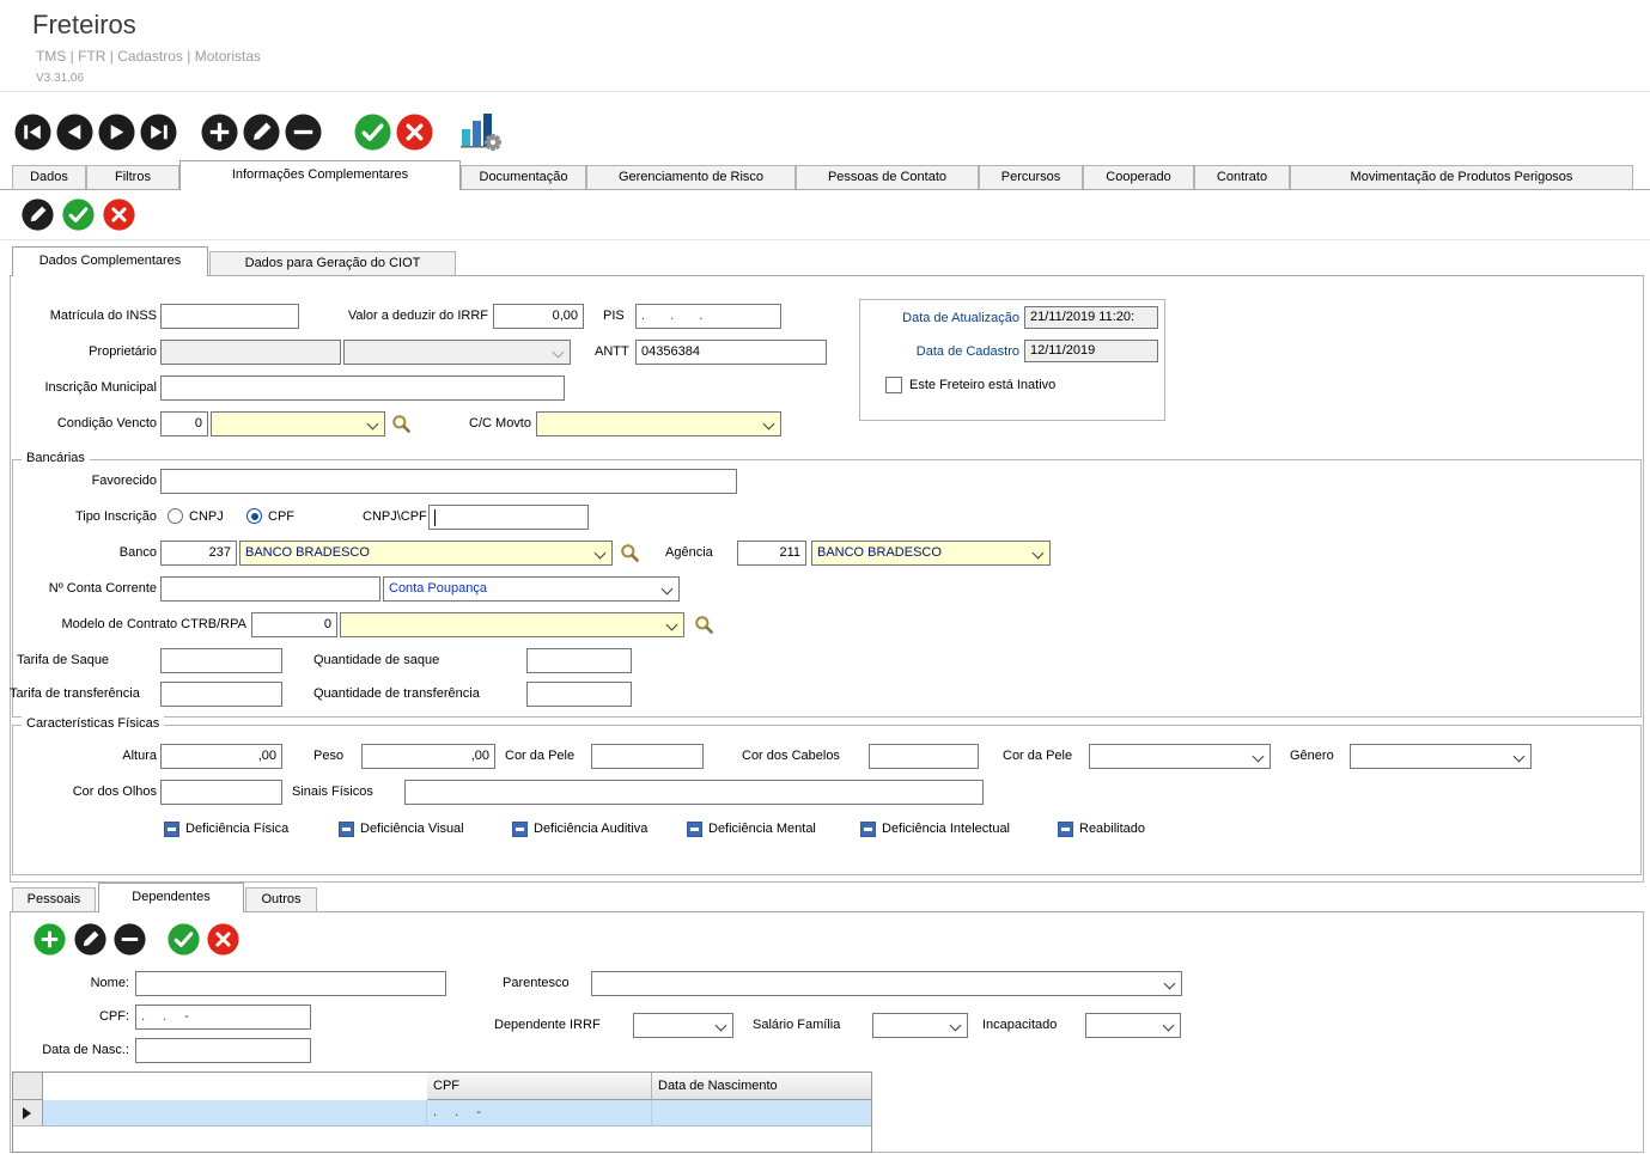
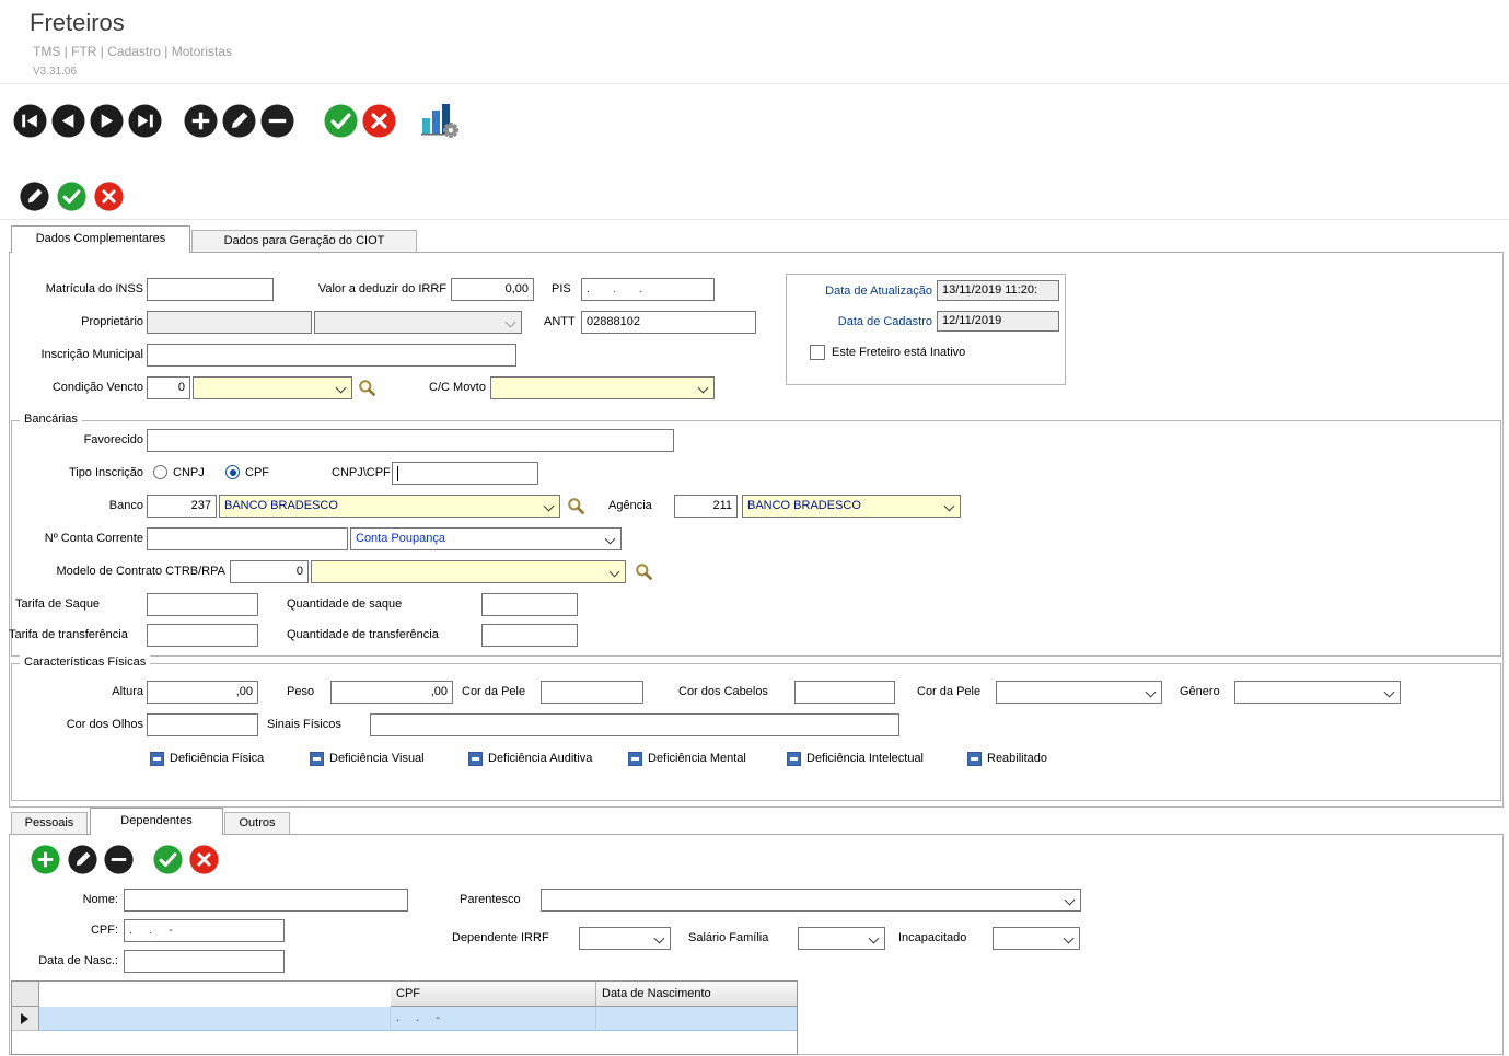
  Freteiros
- TMS | FTR | Cadastros | Motoristas
+ TMS | FTR | Cadastro | Motoristas
  V3.31.06
- Dados
- Filtros
- Informações Complementares
- Documentação
- Gerenciamento de Risco
- Pessoas de Contato
- Percursos
- Cooperado
- Contrato
- Movimentação de Produtos Perigosos
  Dados Complementares
  Dados para Geração do CIOT
  Matrícula do INSS
  Valor a deduzir do IRRF
  0,00
  PIS
  . . .
  Data de Atualização
- 21/11/2019 11:20:
+ 13/11/2019 11:20:
  Data de Cadastro
  12/11/2019
  Este Freteiro está Inativo
  Proprietário
  ANTT
- 04356384
+ 02888102
  Inscrição Municipal
  Condição Vencto
  0
  C/C Movto
  Bancárias
  Favorecido
  Tipo Inscrição
  CNPJ
  CPF
  CNPJ\CPF
  Banco
  237
  BANCO BRADESCO
  Agência
  211
  BANCO BRADESCO
  Nº Conta Corrente
  Conta Poupança
  Modelo de Contrato CTRB/RPA
  0
  Tarifa de Saque
  Quantidade de saque
  Tarifa de transferência
  Quantidade de transferência
  Características Físicas
  Altura
  ,00
  Peso
  ,00
  Cor da Pele
  Cor dos Cabelos
  Cor da Pele
  Gênero
  Cor dos Olhos
  Sinais Físicos
  Deficiência Física
  Deficiência Visual
  Deficiência Auditiva
  Deficiência Mental
  Deficiência Intelectual
  Reabilitado
  Pessoais
  Dependentes
  Outros
  Nome:
  Parentesco
  CPF:
  . . -
  Dependente IRRF
  Salário Família
  Incapacitado
  Data de Nasc.:
  CPF
  Data de Nascimento
  . . -
